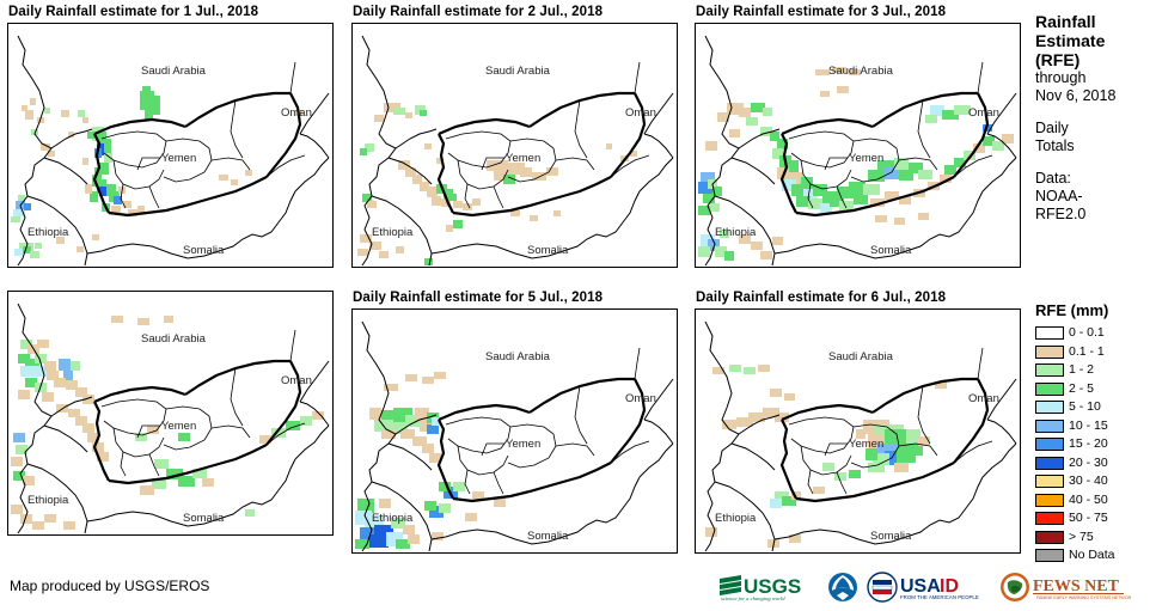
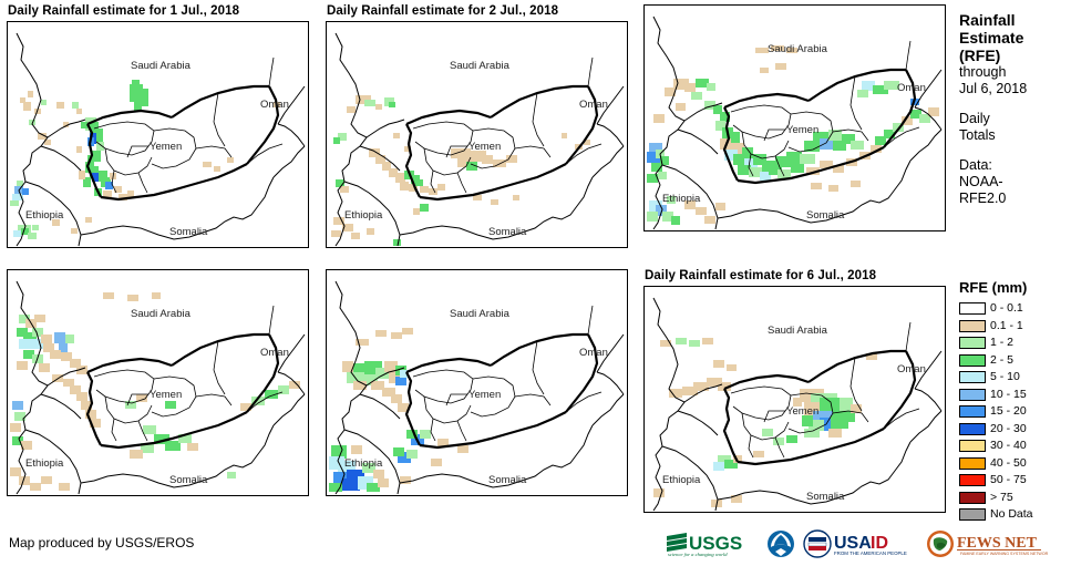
  Daily Rainfall estimate for 1 Jul., 2018
  Saudi Arabia
  Oman
  Yemen
  Ethiopia
  Somalia
  Daily Rainfall estimate for 2 Jul., 2018
  Saudi Arabia
  Oman
  Yemen
  Ethiopia
  Somalia
- Daily Rainfall estimate for 3 Jul., 2018
  Saudi Arabia
  Oman
  Yemen
  Ethiopia
  Somalia
  Saudi Arabia
  Oman
  Yemen
  Ethiopia
  Somalia
- Daily Rainfall estimate for 5 Jul., 2018
  Saudi Arabia
  Oman
  Yemen
  Ethiopia
  Somalia
  Daily Rainfall estimate for 6 Jul., 2018
  Saudi Arabia
  Oman
  Yemen
  Ethiopia
  Somalia
  Rainfall
  Estimate
  (RFE)
  through
- Nov 6, 2018
+ Jul 6, 2018
  Daily
  Totals
  Data:
  NOAA-
  RFE2.0
  RFE (mm)
  0 - 0.1
  0.1 - 1
  1 - 2
  2 - 5
  5 - 10
  10 - 15
  15 - 20
  20 - 30
  30 - 40
  40 - 50
  50 - 75
  > 75
  No Data
  Map produced by USGS/EROS
  USGS
  USA
  ID
  FEWS NET
